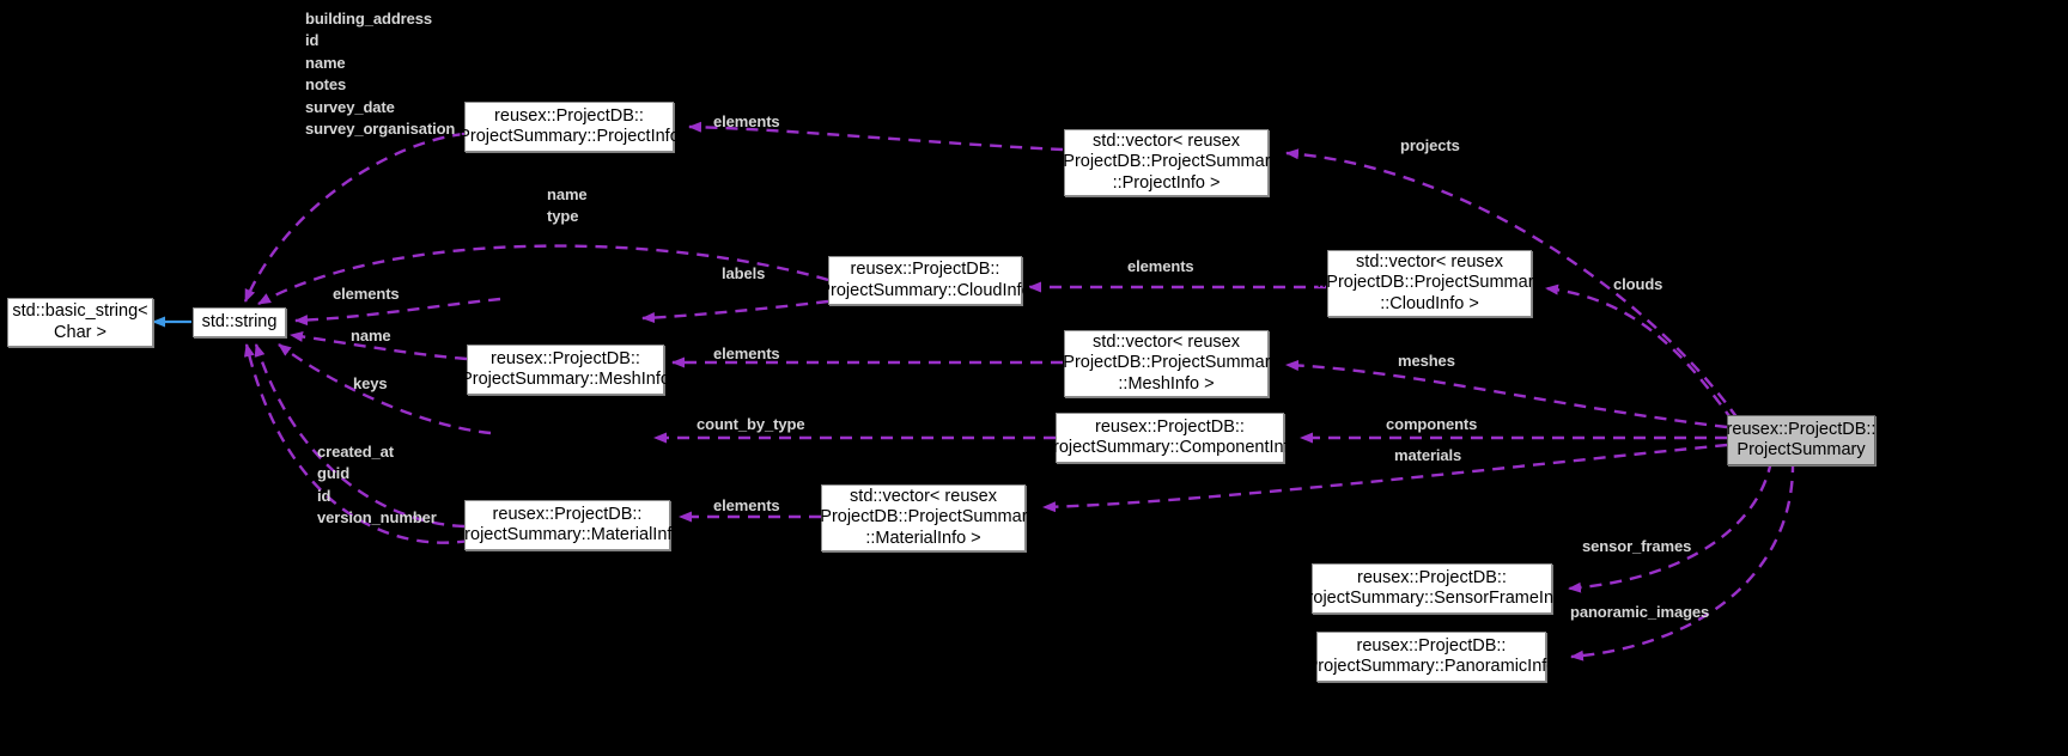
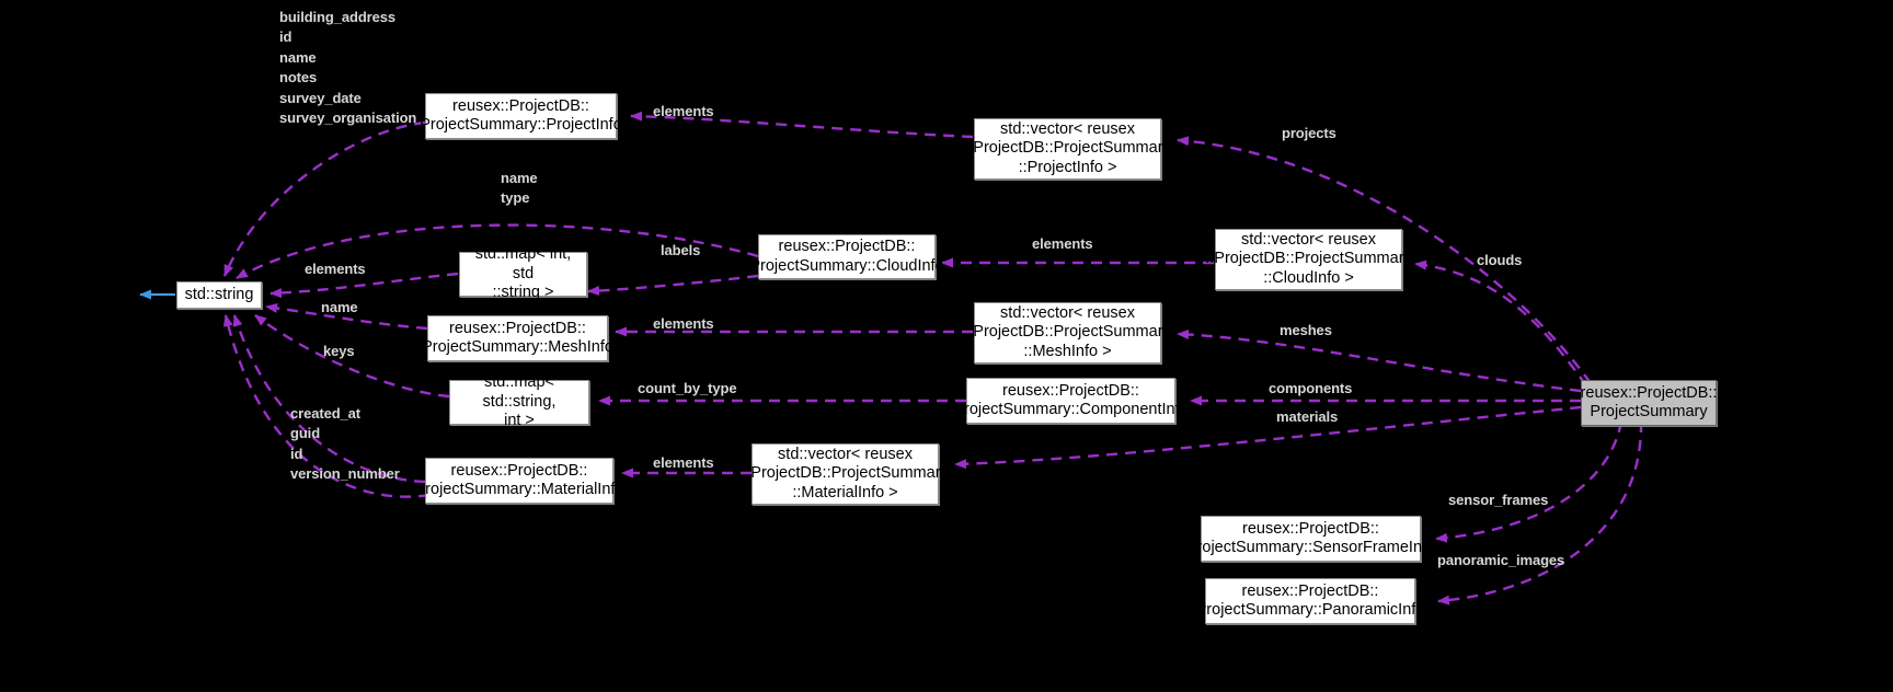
- std::basic_string<
- Char >
  std::string
+ std::map< int, std
+ ::string >
+ std::map< std::string,
+ int >
  reusex::ProjectDB::
  ProjectSummary::ProjectInfo
  reusex::ProjectDB::
  ProjectSummary::CloudInfo
  reusex::ProjectDB::
  ProjectSummary::MeshInfo
  reusex::ProjectDB::
  ProjectSummary::ComponentInfo
  reusex::ProjectDB::
  ProjectSummary::MaterialInfo
  reusex::ProjectDB::
  ProjectSummary::SensorFrameInfo
  reusex::ProjectDB::
  ProjectSummary::PanoramicInfo
  std::vector< reusex
  ::ProjectDB::ProjectSummary
  ::ProjectInfo >
  std::vector< reusex
  ::ProjectDB::ProjectSummary
  ::CloudInfo >
  std::vector< reusex
  ::ProjectDB::ProjectSummary
  ::MeshInfo >
  std::vector< reusex
  ::ProjectDB::ProjectSummary
  ::MaterialInfo >
  reusex::ProjectDB::
  ProjectSummary
  building_address
  id
  name
  notes
  survey_date
  survey_organisation
  name
  type
  created_at
  guid
  id
  version_number
  elements
  elements
  elements
  elements
  elements
  name
  keys
  labels
  count_by_type
  projects
  clouds
  meshes
  components
  materials
  sensor_frames
  panoramic_images
